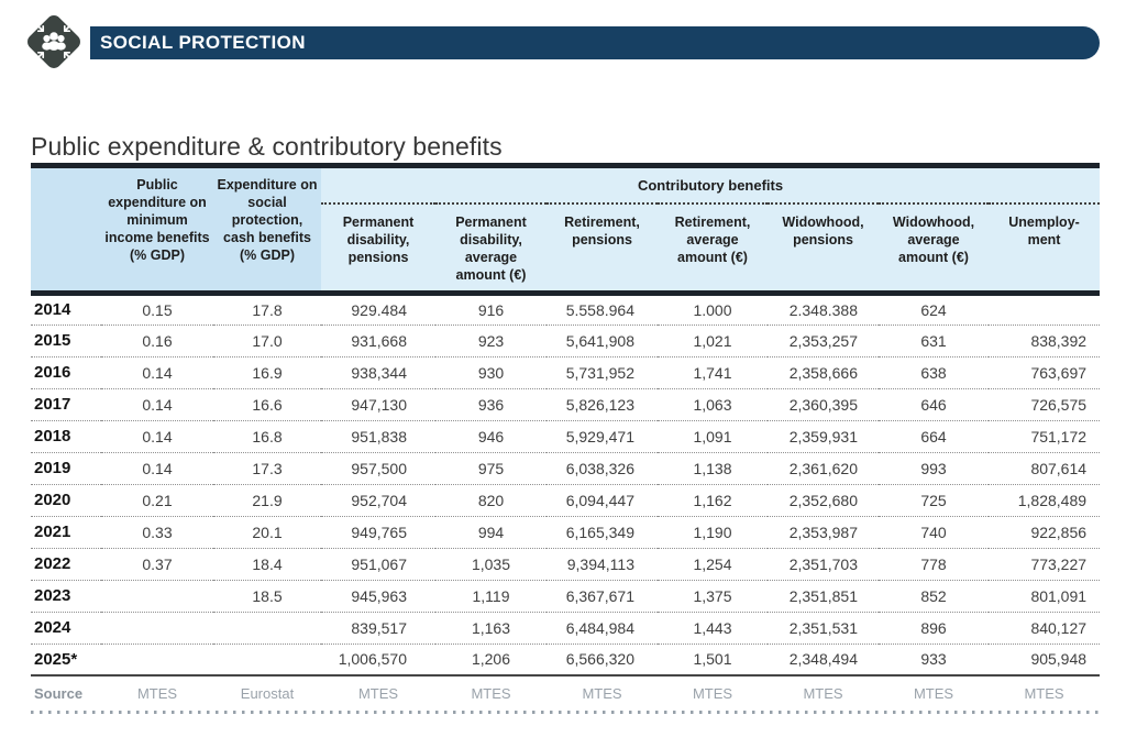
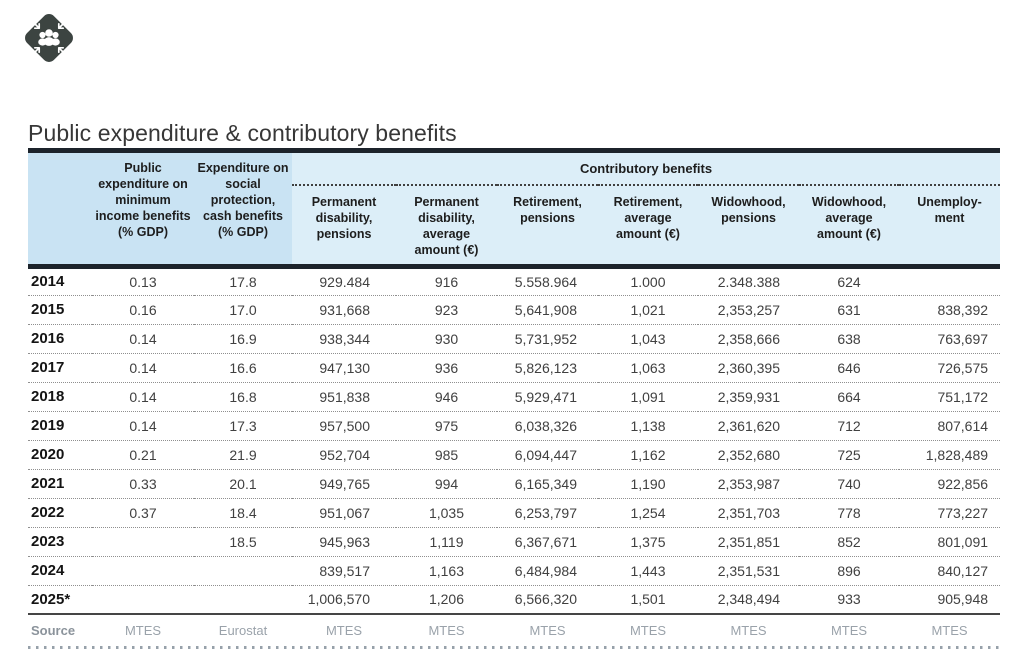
- SOCIAL PROTECTION
  Public expenditure & contributory benefits
  	Public expenditure on minimum income benefits (% GDP)	Expenditure on social protection, cash benefits (% GDP)	Contributory benefits
  Permanent disability, pensions	Permanent disability, average amount (€)	Retirement, pensions	Retirement, average amount (€)	Widowhood, pensions	Widowhood, average amount (€)	Unemploy- ment
- 2014	0.15	17.8	929.484	916	5.558.964	1.000	2.348.388	624
+ 2014	0.13	17.8	929.484	916	5.558.964	1.000	2.348.388	624
  2015	0.16	17.0	931,668	923	5,641,908	1,021	2,353,257	631	838,392
- 2016	0.14	16.9	938,344	930	5,731,952	1,741	2,358,666	638	763,697
+ 2016	0.14	16.9	938,344	930	5,731,952	1,043	2,358,666	638	763,697
  2017	0.14	16.6	947,130	936	5,826,123	1,063	2,360,395	646	726,575
  2018	0.14	16.8	951,838	946	5,929,471	1,091	2,359,931	664	751,172
- 2019	0.14	17.3	957,500	975	6,038,326	1,138	2,361,620	993	807,614
+ 2019	0.14	17.3	957,500	975	6,038,326	1,138	2,361,620	712	807,614
- 2020	0.21	21.9	952,704	820	6,094,447	1,162	2,352,680	725	1,828,489
+ 2020	0.21	21.9	952,704	985	6,094,447	1,162	2,352,680	725	1,828,489
  2021	0.33	20.1	949,765	994	6,165,349	1,190	2,353,987	740	922,856
- 2022	0.37	18.4	951,067	1,035	9,394,113	1,254	2,351,703	778	773,227
+ 2022	0.37	18.4	951,067	1,035	6,253,797	1,254	2,351,703	778	773,227
  2023		18.5	945,963	1,119	6,367,671	1,375	2,351,851	852	801,091
  2024			839,517	1,163	6,484,984	1,443	2,351,531	896	840,127
  2025*			1,006,570	1,206	6,566,320	1,501	2,348,494	933	905,948
  Source	MTES	Eurostat	MTES	MTES	MTES	MTES	MTES	MTES	MTES
